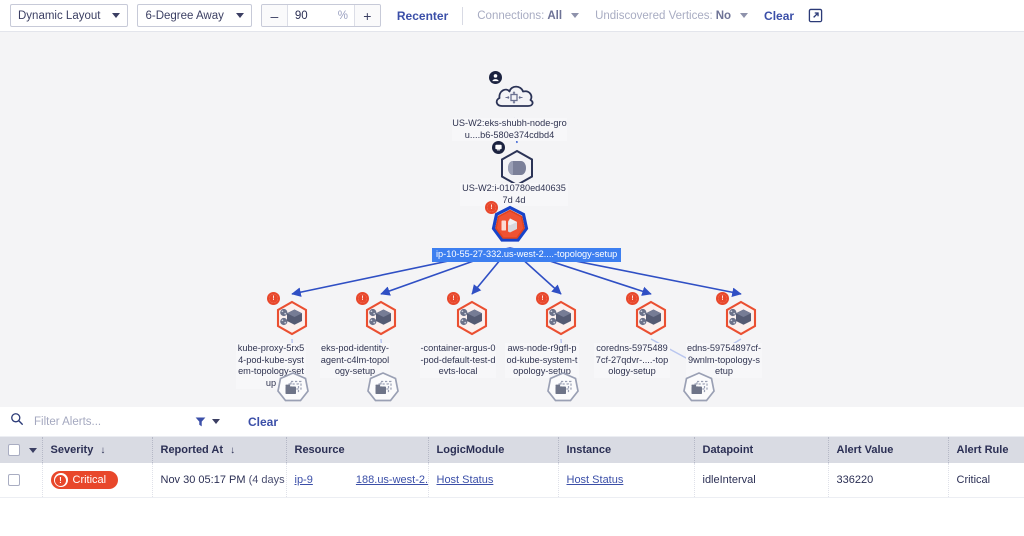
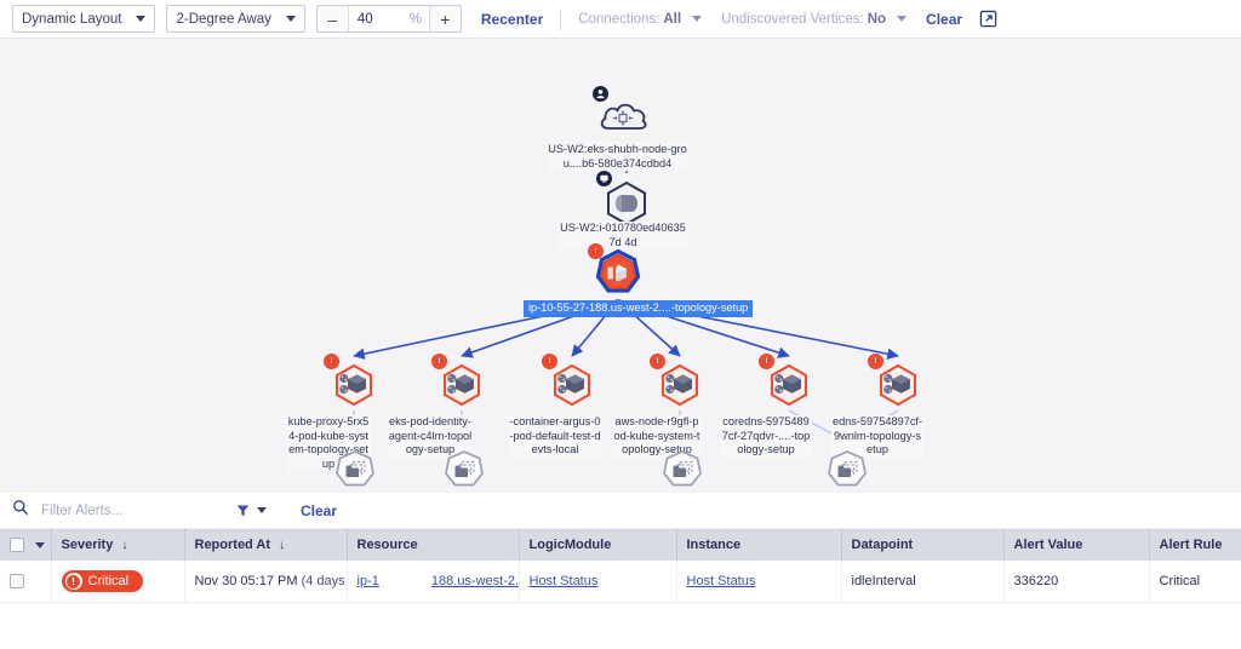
  Dynamic Layout
- 6-Degree Away
+ 2-Degree Away
  –
- 90
+ 40
  %
  +
  Recenter
  Connections:
  All
  Undiscovered Vertices:
  No
  Clear
  US-W2:eks-shubh-node-gro u....b6-580e374cdbd4
  US-W2:i-010780ed406357d 4d
- ip-10-55-27-332.us-west-2....-topology-setup
+ ip-10-55-27-188.us-west-2....-topology-setup
  kube-proxy-5rx54-pod-kube-system-topology-setup
  eks-pod-identity-agent-c4lm-topology-setup
  -container-argus-0-pod-default-test-devts-local
  aws-node-r9gfl-pod-kube-system-topology-setup
  coredns-59754897cf-27qdvr-....-topology-setup
  edns-59754897cf-9wnlm-topology-setup
  Filter Alerts...
  Clear
  	Severity ↓	Reported At ↓	Resource	LogicModule	Instance	Datapoint	Alert Value	Alert Rule
- 	! Critical	Nov 30 05:17 PM (4 days	ip-9 188.us-west-2.	Host Status	Host Status	idleInterval	336220	Critical
+ 	! Critical	Nov 30 05:17 PM (4 days	ip-1 188.us-west-2.	Host Status	Host Status	idleInterval	336220	Critical
